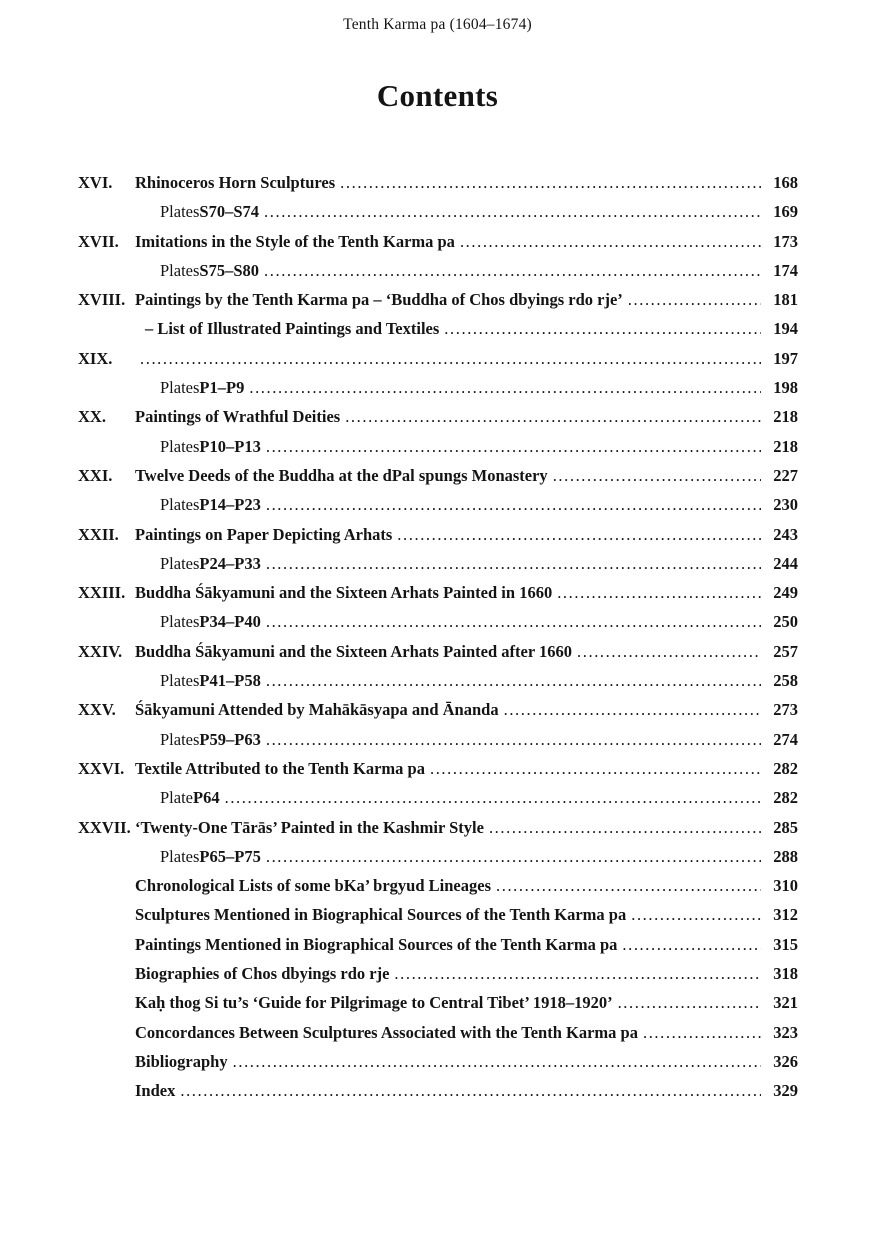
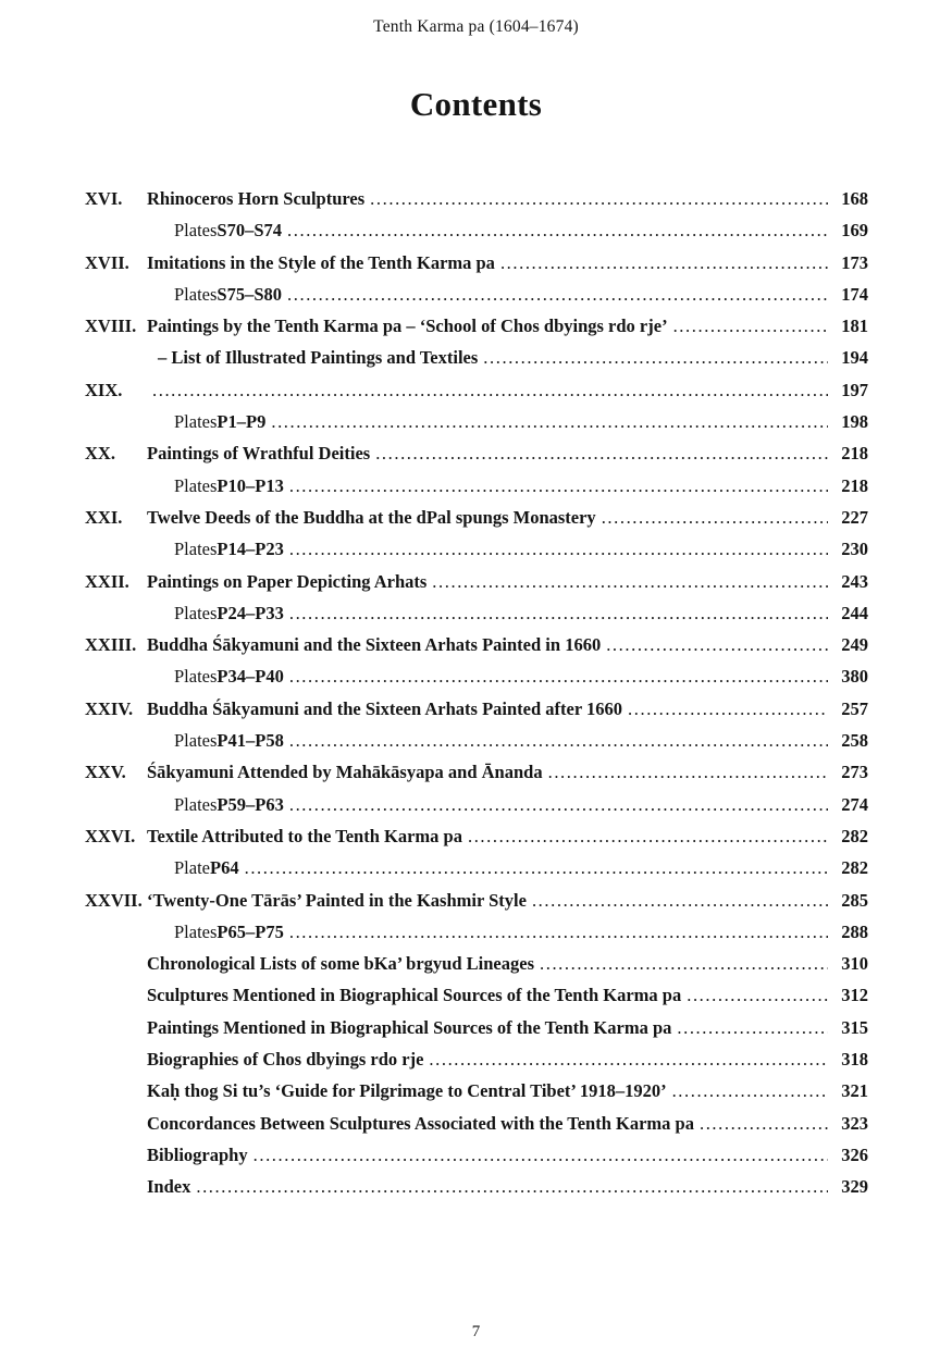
  Tenth Karma pa (1604–1674)
  Contents
  XVI.
  Rhinoceros Horn Sculptures
  168
  Plates
  S70–S74
  169
  XVII.
  Imitations in the Style of the Tenth Karma pa
  173
  Plates
  S75–S80
  174
  XVIII.
- Paintings by the Tenth Karma pa – ‘Buddha of Chos dbyings rdo rje’
+ Paintings by the Tenth Karma pa – ‘School of Chos dbyings rdo rje’
  181
  – List of Illustrated Paintings and Textiles
  194
  XIX.
  197
  Plates
  P1–P9
  198
  XX.
  Paintings of Wrathful Deities
  218
  Plates
  P10–P13
  218
  XXI.
  Twelve Deeds of the Buddha at the dPal spungs Monastery
  227
  Plates
  P14–P23
  230
  XXII.
  Paintings on Paper Depicting Arhats
  243
  Plates
  P24–P33
  244
  XXIII.
  Buddha Śākyamuni and the Sixteen Arhats Painted in 1660
  249
  Plates
  P34–P40
- 250
+ 380
  XXIV.
  Buddha Śākyamuni and the Sixteen Arhats Painted after 1660
  257
  Plates
  P41–P58
  258
  XXV.
  Śākyamuni Attended by Mahākāsyapa and Ānanda
  273
  Plates
  P59–P63
  274
  XXVI.
  Textile Attributed to the Tenth Karma pa
  282
  Plate
  P64
  282
  XXVII.
  ‘Twenty-One Tārās’ Painted in the Kashmir Style
  285
  Plates
  P65–P75
  288
  Chronological Lists of some bKa’ brgyud Lineages
  310
  Sculptures Mentioned in Biographical Sources of the Tenth Karma pa
  312
  Paintings Mentioned in Biographical Sources of the Tenth Karma pa
  315
  Biographies of Chos dbyings rdo rje
  318
  Kaḥ thog Si tu’s ‘Guide for Pilgrimage to Central Tibet’ 1918–1920’
  321
  Concordances Between Sculptures Associated with the Tenth Karma pa
  323
  Bibliography
  326
  Index
  329
+ 7
